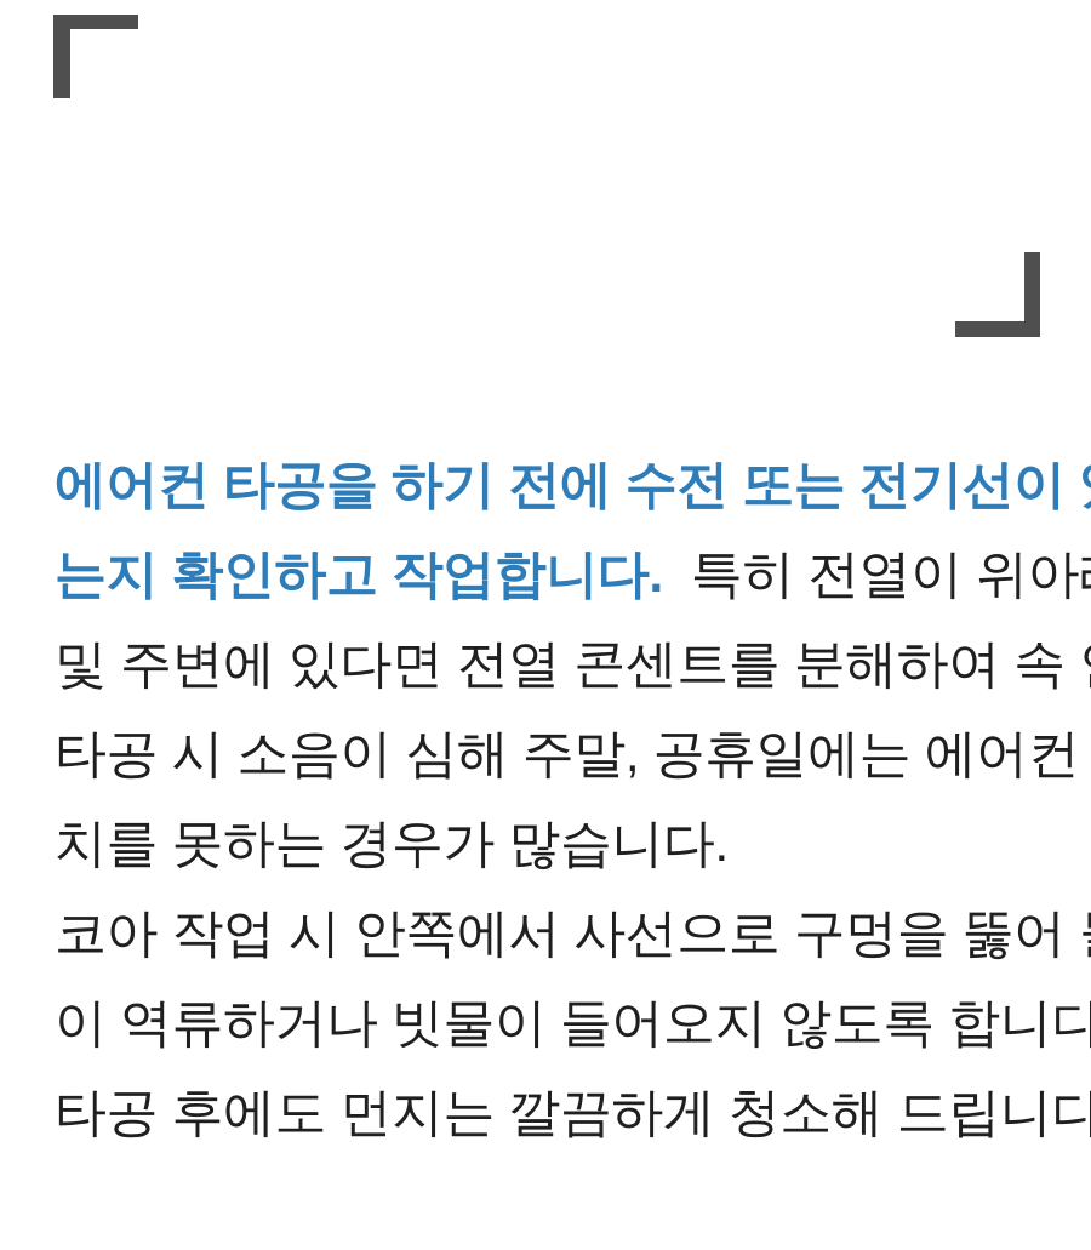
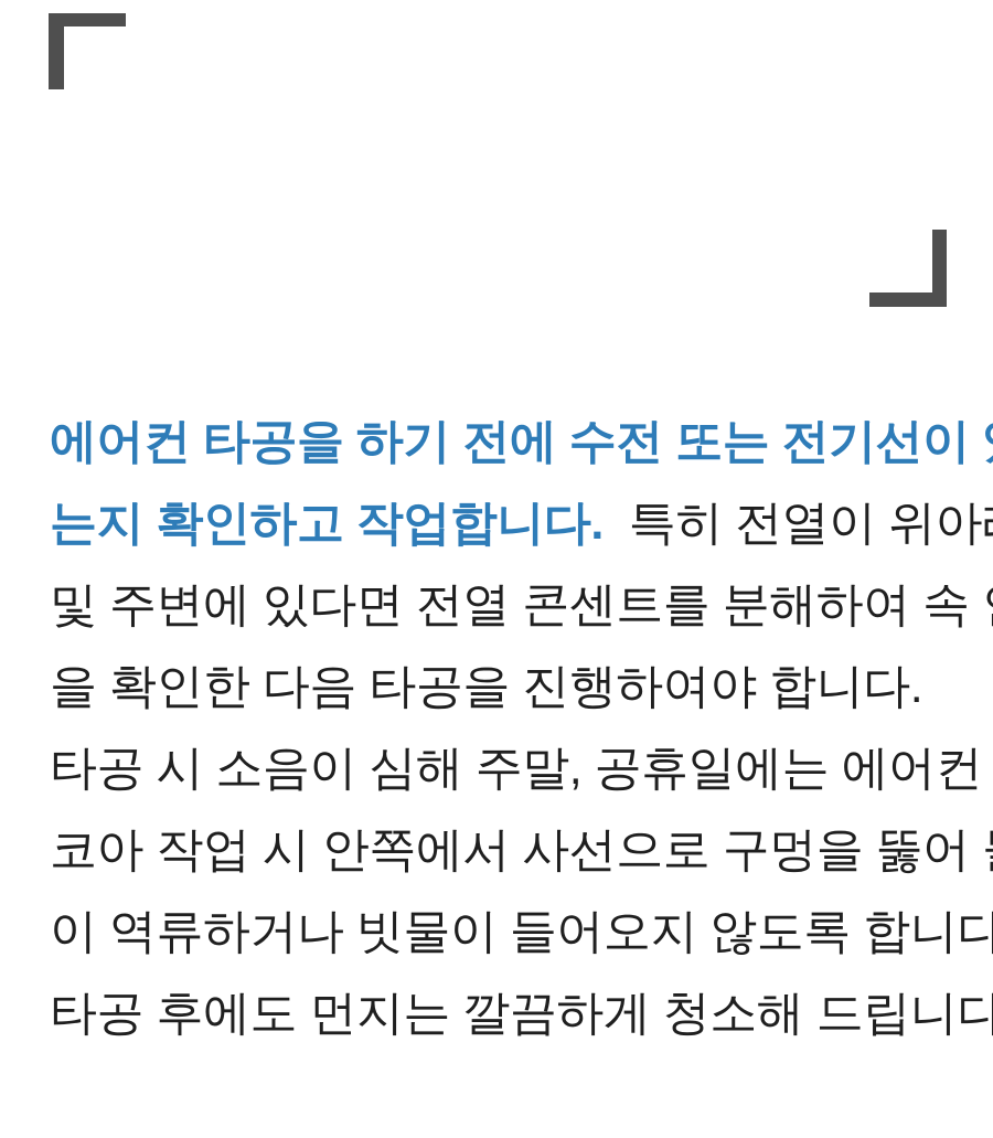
  에어컨 타공을 하기 전에 수전 또는 전기선이
  는지 확인하고 작업합니다. 특히 전열이 위아
  및 주변에 있다면 전열 콘센트를 분해하여 속
+ 을 확인한 다음 타공을 진행하여야 합니다.
  타공 시 소음이 심해 주말, 공휴일에는 에어컨
- 치를 못하는 경우가 많습니다.
  코아 작업 시 안쪽에서 사선으로 구멍을 뚫어
  이 역류하거나 빗물이 들어오지 않도록 합니다
  타공 후에도 먼지는 깔끔하게 청소해 드립니다
